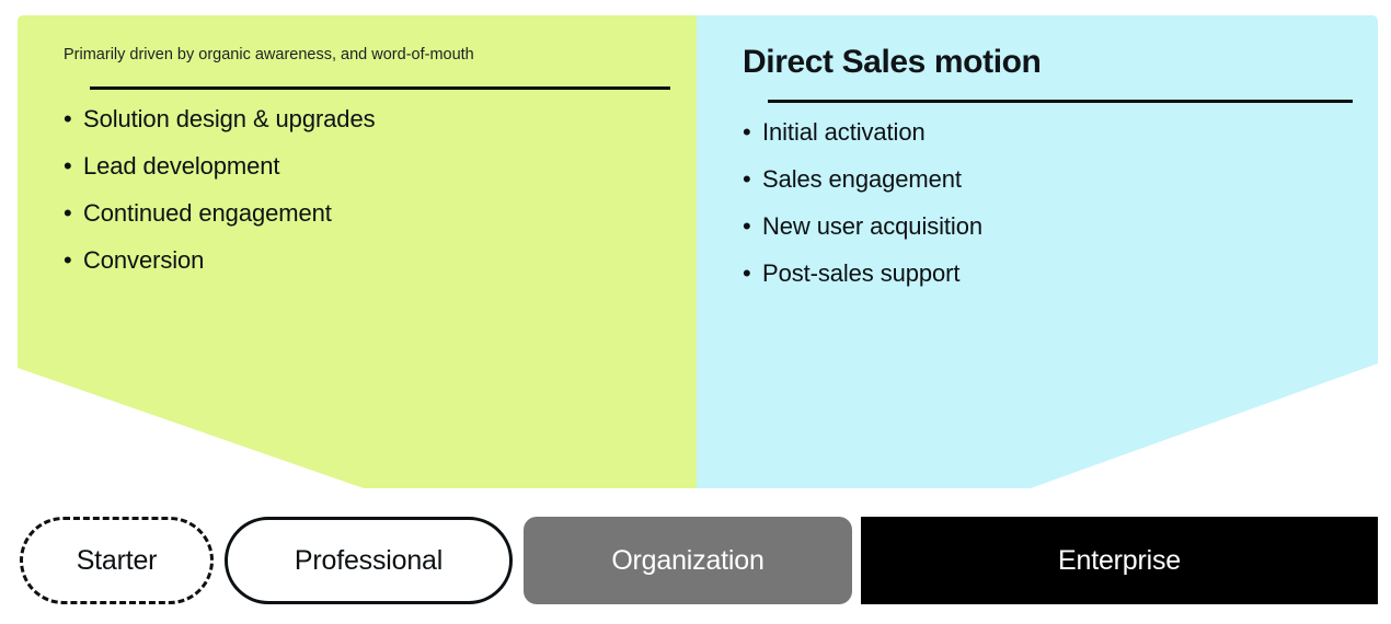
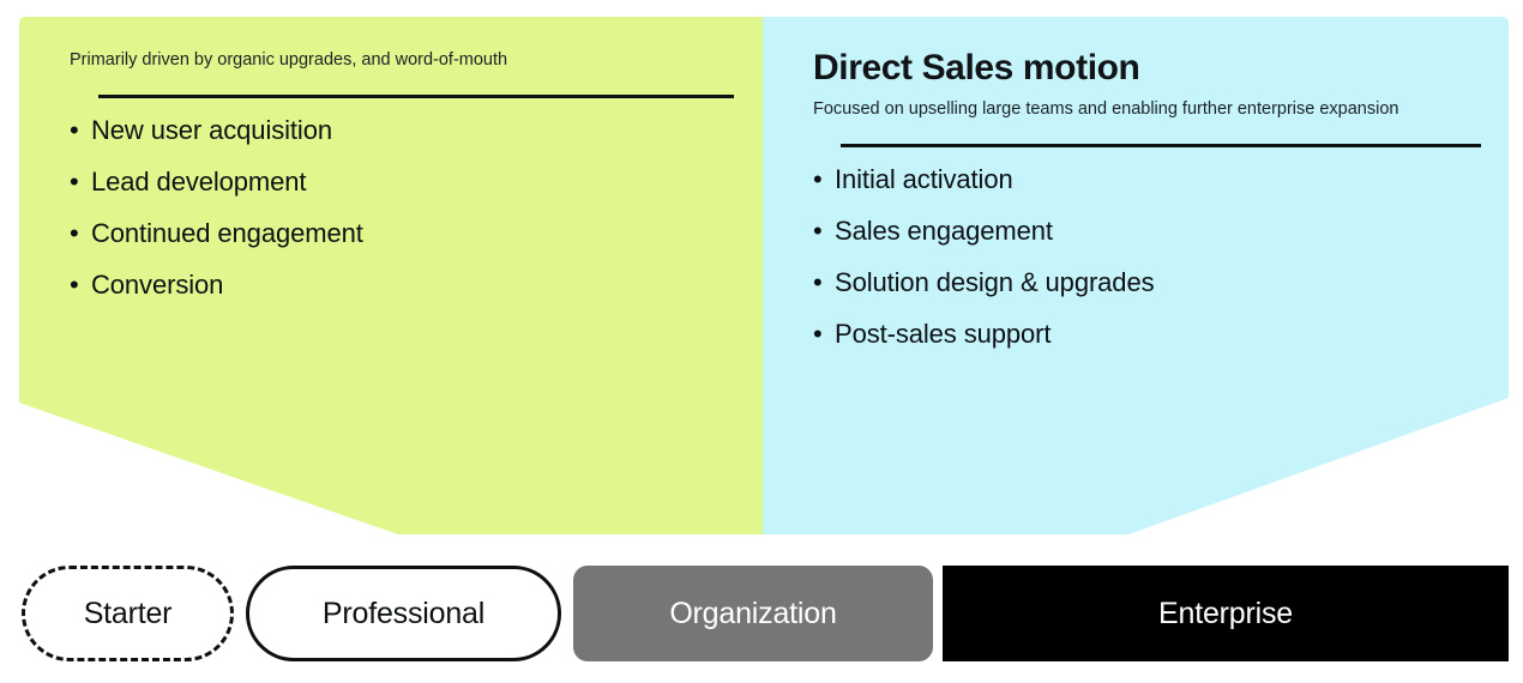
- Primarily driven by organic awareness, and word-of-mouth
+ Primarily driven by organic upgrades, and word-of-mouth
  •
- Solution design & upgrades
+ New user acquisition
  •
  Lead development
  •
  Continued engagement
  •
  Conversion
  Direct Sales motion
+ Focused on upselling large teams and enabling further enterprise expansion
  •
  Initial activation
  •
  Sales engagement
  •
- New user acquisition
+ Solution design & upgrades
  •
  Post-sales support
  Starter
  Professional
  Organization
  Enterprise
